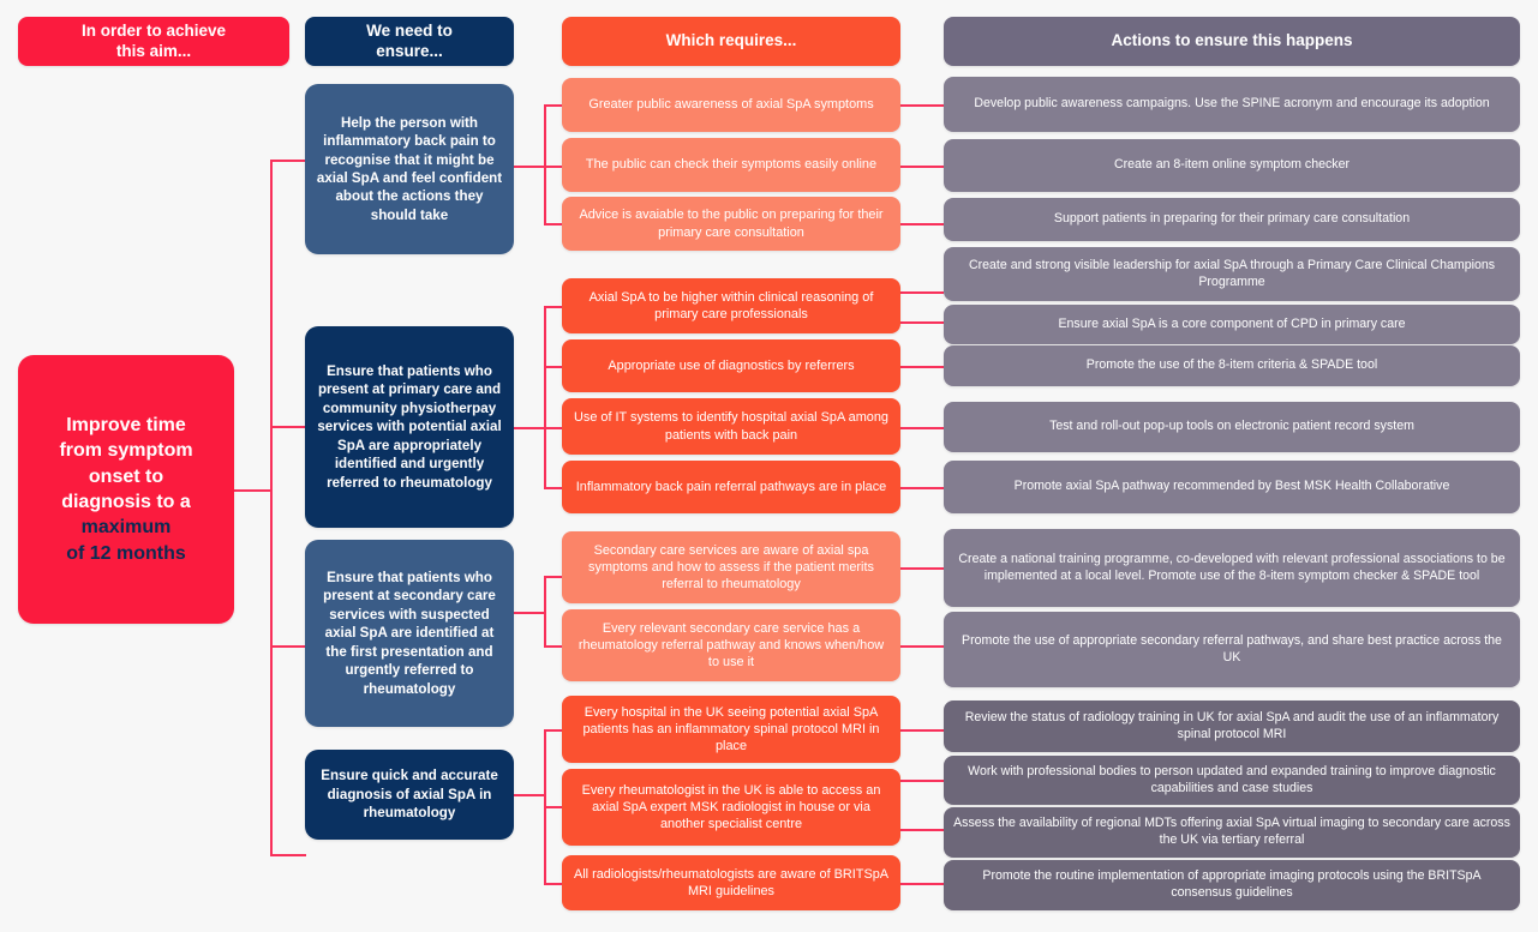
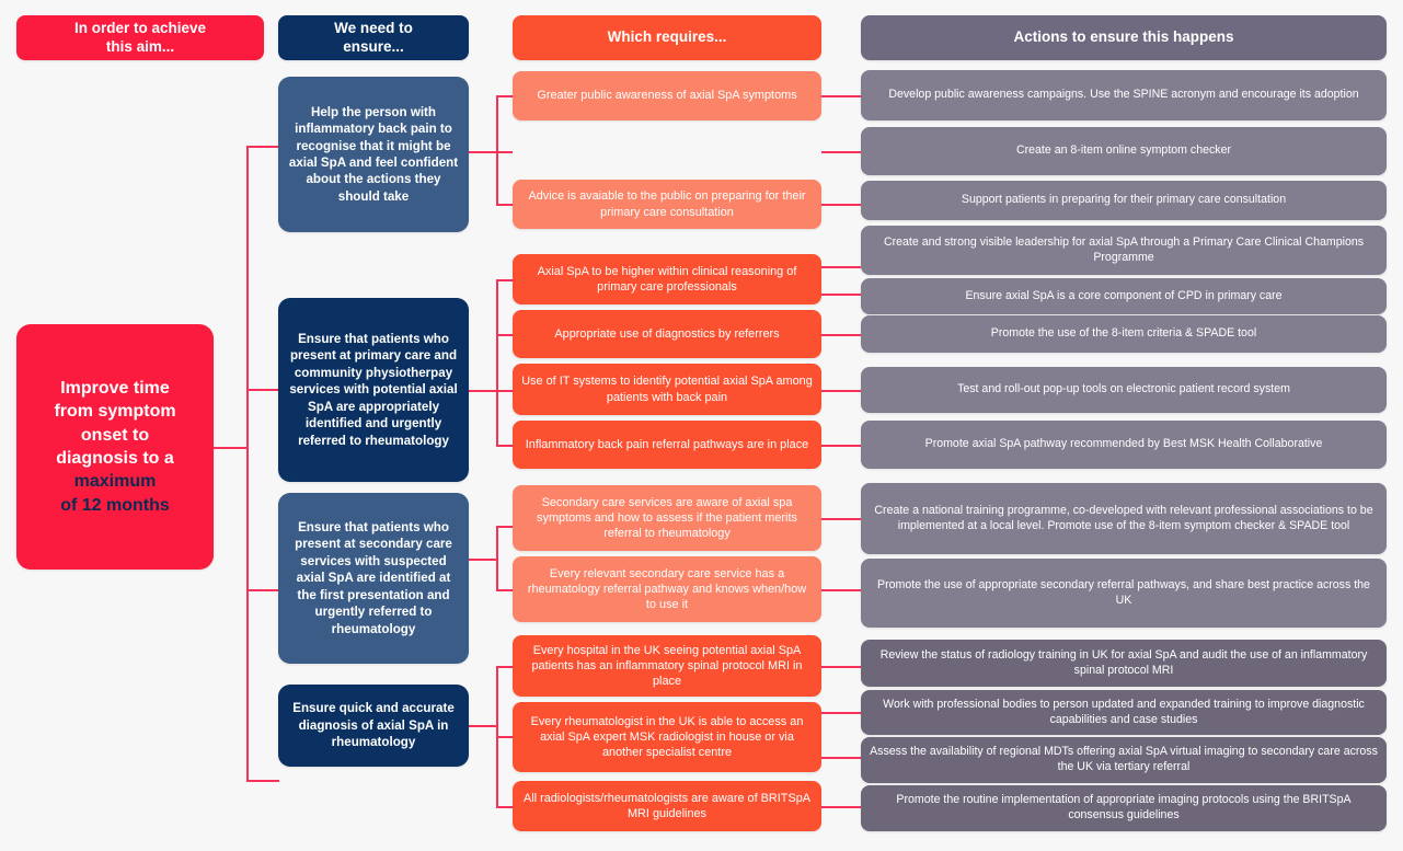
  In order to achieve
  this aim...
  We need to
  ensure...
  Which requires...
  Actions to ensure this happens
  Improve time
  from symptom
  onset to
  diagnosis to a
  maximum
  of 12 months
  Help the person with inflammatory back pain to recognise that it might be axial SpA and feel confident about the actions they should take
  Ensure that patients who present at primary care and community physiotherpay services with potential axial SpA are appropriately identified and urgently referred to rheumatology
  Ensure that patients who present at secondary care services with suspected axial SpA are identified at the first presentation and urgently referred to rheumatology
  Ensure quick and accurate diagnosis of axial SpA in rheumatology
  Greater public awareness of axial SpA symptoms
- The public can check their symptoms easily online
  Advice is avaiable to the public on preparing for their primary care consultation
  Axial SpA to be higher within clinical reasoning of primary care professionals
  Appropriate use of diagnostics by referrers
- Use of IT systems to identify hospital axial SpA among patients with back pain
+ Use of IT systems to identify potential axial SpA among patients with back pain
  Inflammatory back pain referral pathways are in place
  Secondary care services are aware of axial spa symptoms and how to assess if the patient merits referral to rheumatology
  Every relevant secondary care service has a rheumatology referral pathway and knows when/how to use it
  Every hospital in the UK seeing potential axial SpA patients has an inflammatory spinal protocol MRI in place
  Every rheumatologist in the UK is able to access an axial SpA expert MSK radiologist in house or via another specialist centre
  All radiologists/rheumatologists are aware of BRITSpA MRI guidelines
  Develop public awareness campaigns. Use the SPINE acronym and encourage its adoption
  Create an 8-item online symptom checker
  Support patients in preparing for their primary care consultation
  Create and strong visible leadership for axial SpA through a Primary Care Clinical Champions Programme
  Ensure axial SpA is a core component of CPD in primary care
  Promote the use of the 8-item criteria & SPADE tool
  Test and roll-out pop-up tools on electronic patient record system
  Promote axial SpA pathway recommended by Best MSK Health Collaborative
  Create a national training programme, co-developed with relevant professional associations to be implemented at a local level. Promote use of the 8-item symptom checker & SPADE tool
  Promote the use of appropriate secondary referral pathways, and share best practice across the UK
  Review the status of radiology training in UK for axial SpA and audit the use of an inflammatory spinal protocol MRI
  Work with professional bodies to person updated and expanded training to improve diagnostic capabilities and case studies
  Assess the availability of regional MDTs offering axial SpA virtual imaging to secondary care across the UK via tertiary referral
  Promote the routine implementation of appropriate imaging protocols using the BRITSpA consensus guidelines
